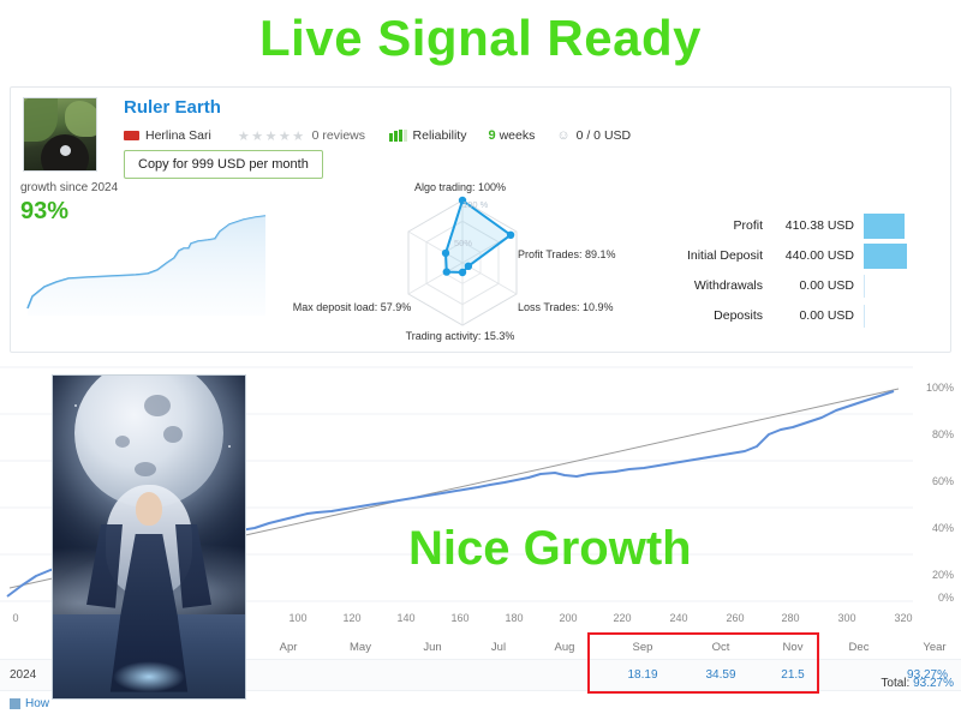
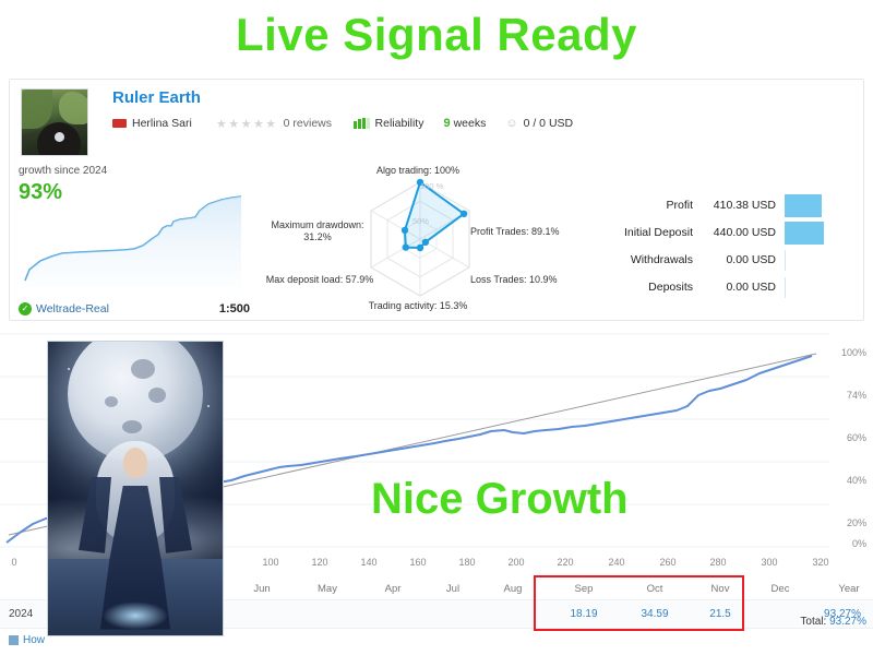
  Live Signal Ready
  Ruler Earth
  Herlina Sari
  ★★★★★
  0 reviews
  Reliability
  9
  weeks
  ☺
  0 / 0 USD
- Copy for 999 USD per month
  growth since 2024
  93%
+ ✓
+ Weltrade-Real
+ 1:500
+ Maximum drawdown: 31.2%
  Algo trading: 100%
  Profit Trades: 89.1%
  Loss Trades: 10.9%
  Trading activity: 15.3%
  Max deposit load: 57.9%
  100 %
  50%
  Profit
  410.38 USD
  Initial Deposit
  440.00 USD
  Withdrawals
  0.00 USD
  Deposits
  0.00 USD
  100%
- 80%
+ 74%
  60%
  40%
  20%
  0%
  0
  100
  120
  140
  160
  180
  200
  220
  240
  260
  280
  300
  320
- Apr
+ Jun
  May
- Jun
+ Apr
  Jul
  Aug
  Sep
  Oct
  Nov
  Dec
  Year
  2024
  18.19
  34.59
  21.5
  93.27%
  How
  Total: 93.27%
  Nice Growth
